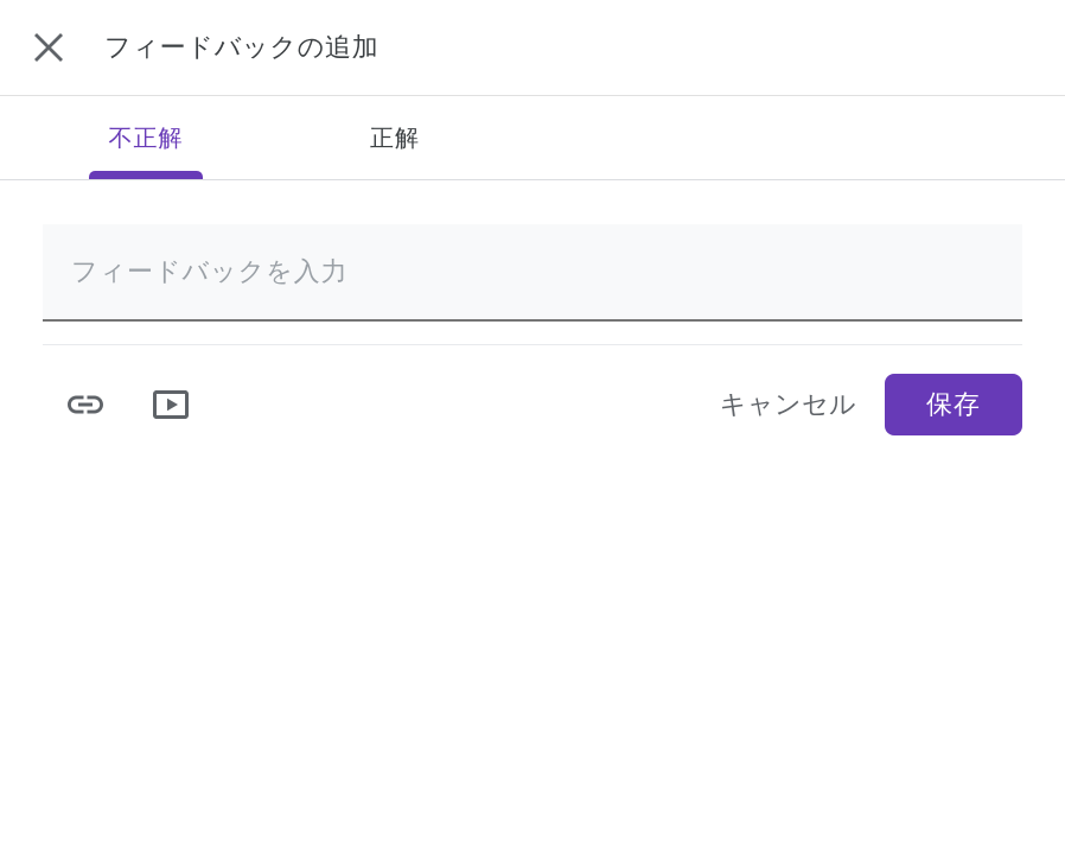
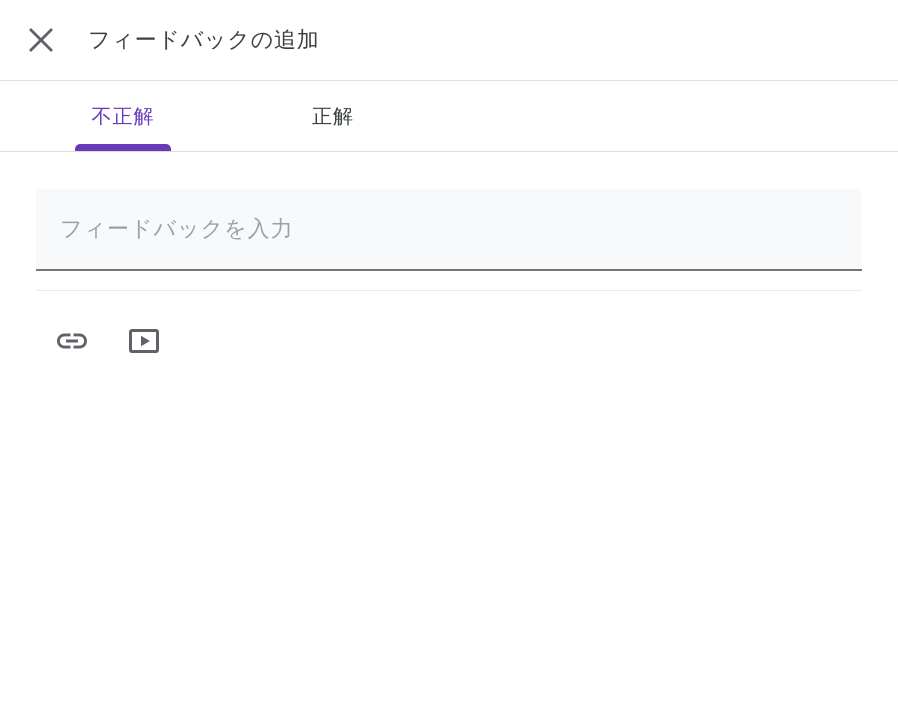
  フィードバックの追加
  不正解
  正解
  フィードバックを入力
- キャンセル
- 保存
